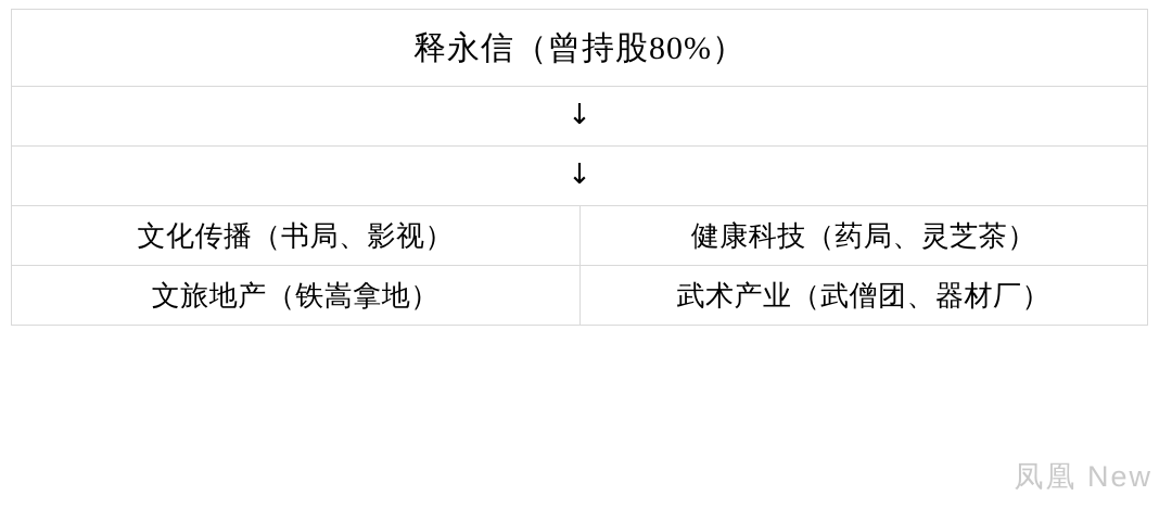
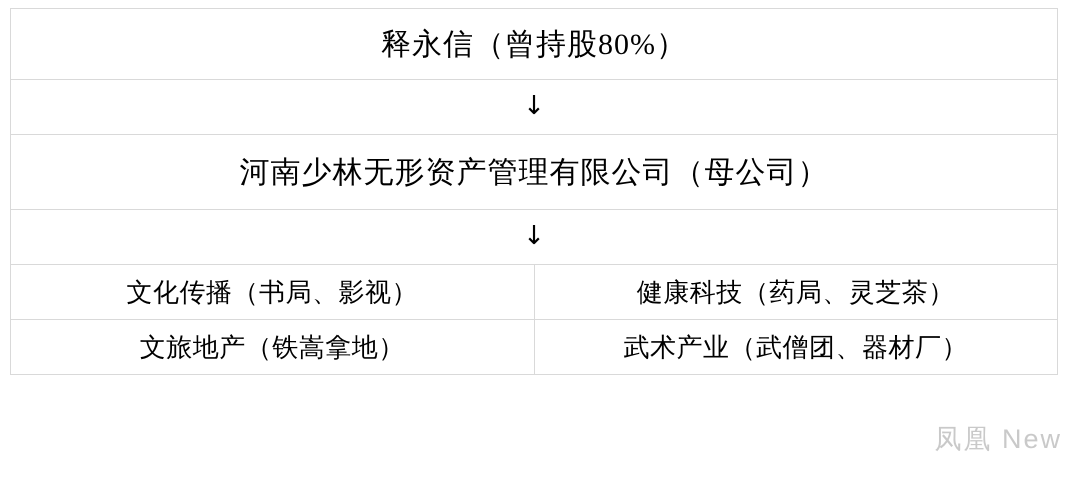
  释永信（曾持股80%）
  ↓
+ 河南少林无形资产管理有限公司（母公司）
  ↓
  文化传播（书局、影视）	健康科技（药局、灵芝茶）
  文旅地产（铁嵩拿地）	武术产业（武僧团、器材厂）
  凤凰 New
